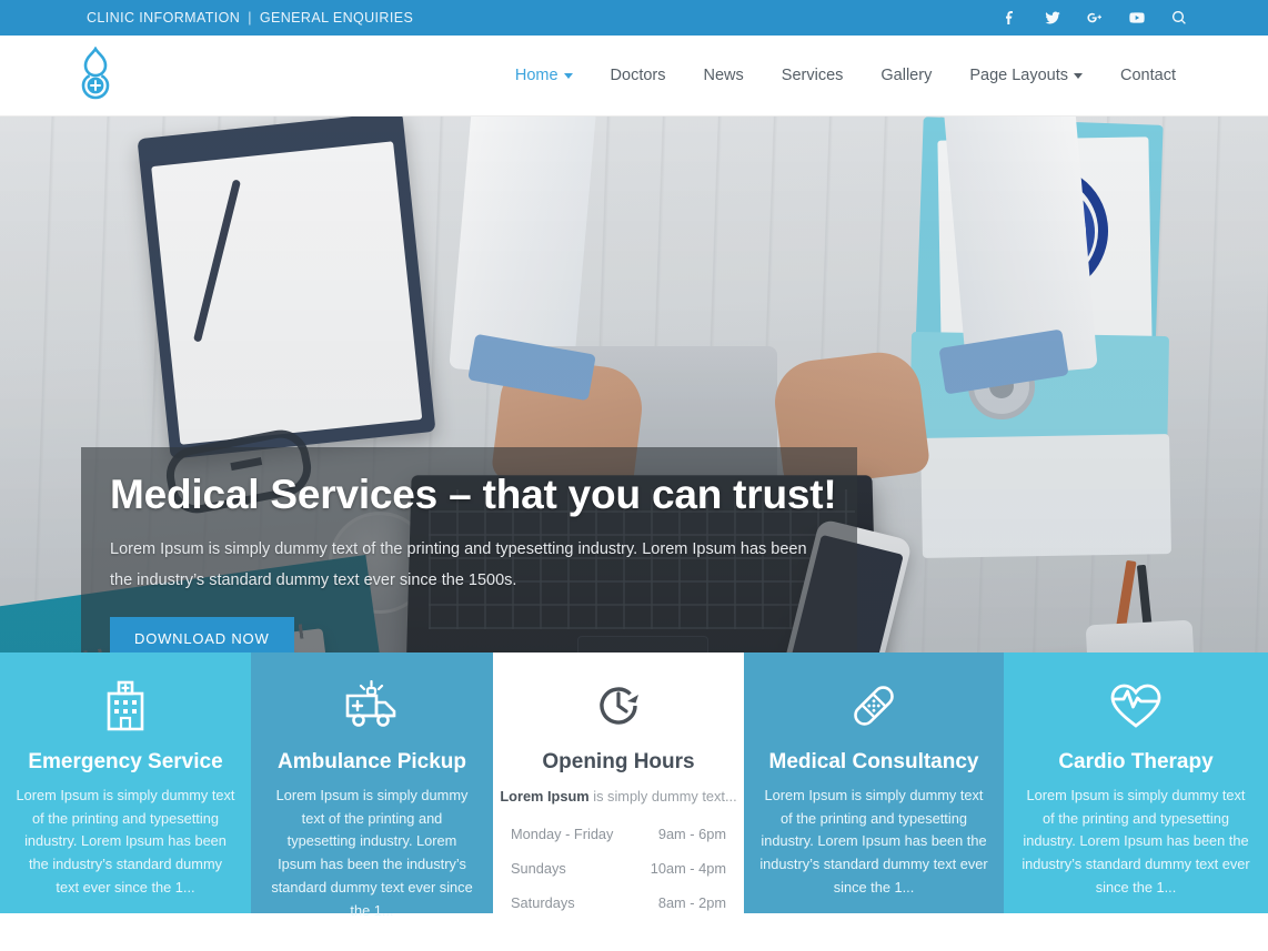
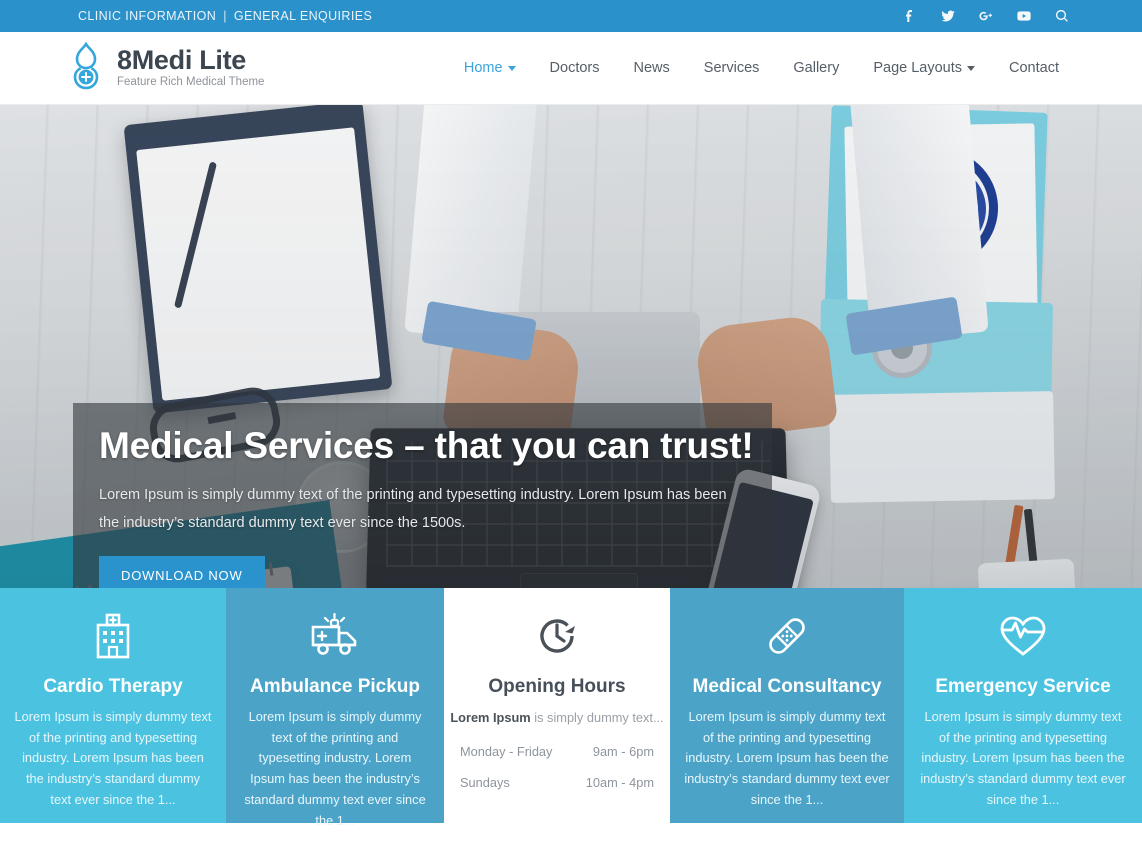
  CLINIC INFORMATION
  |
  GENERAL ENQUIRIES
+ 8Medi Lite
+ Feature Rich Medical Theme
  Home
  Doctors
  News
  Services
  Gallery
  Page Layouts
  Contact
  Medical Services – that you can trust!
  Lorem Ipsum is simply dummy text of the printing and typesetting industry. Lorem Ipsum has been the industry’s standard dummy text ever since the 1500s.
  DOWNLOAD NOW
- Emergency Service
+ Cardio Therapy
  Lorem Ipsum is simply dummy text of the printing and typesetting industry. Lorem Ipsum has been the industry’s standard dummy text ever since the 1...
  Ambulance Pickup
  Lorem Ipsum is simply dummy text of the printing and typesetting industry. Lorem Ipsum has been the industry’s standard dummy text ever since the 1...
  Opening Hours
  Lorem Ipsum is simply dummy text...
  Monday - Friday
  9am - 6pm
  Sundays
  10am - 4pm
- Saturdays
- 8am - 2pm
  Medical Consultancy
  Lorem Ipsum is simply dummy text of the printing and typesetting industry. Lorem Ipsum has been the industry’s standard dummy text ever since the 1...
- Cardio Therapy
+ Emergency Service
  Lorem Ipsum is simply dummy text of the printing and typesetting industry. Lorem Ipsum has been the industry’s standard dummy text ever since the 1...
